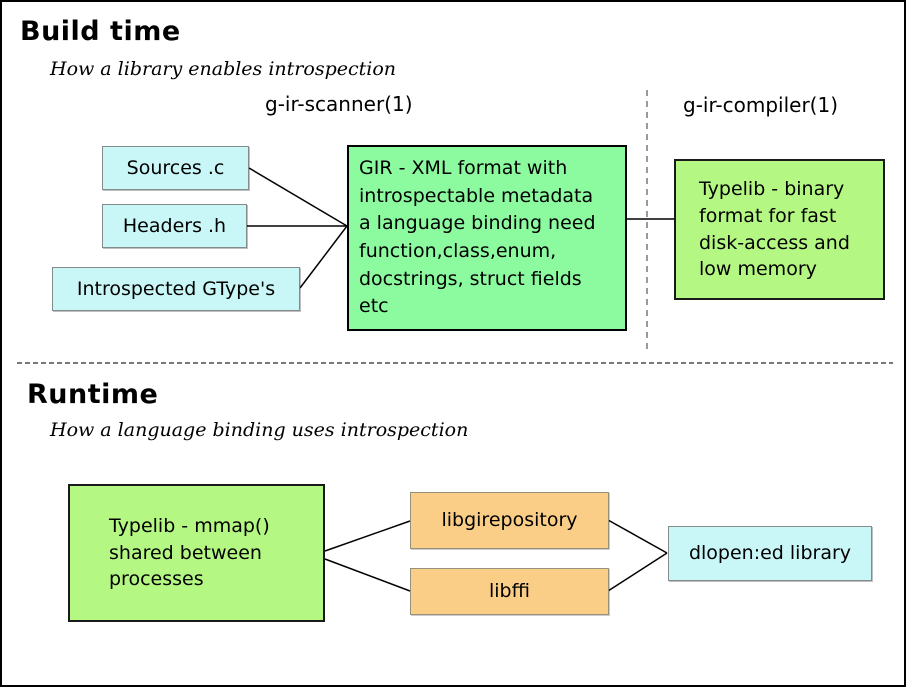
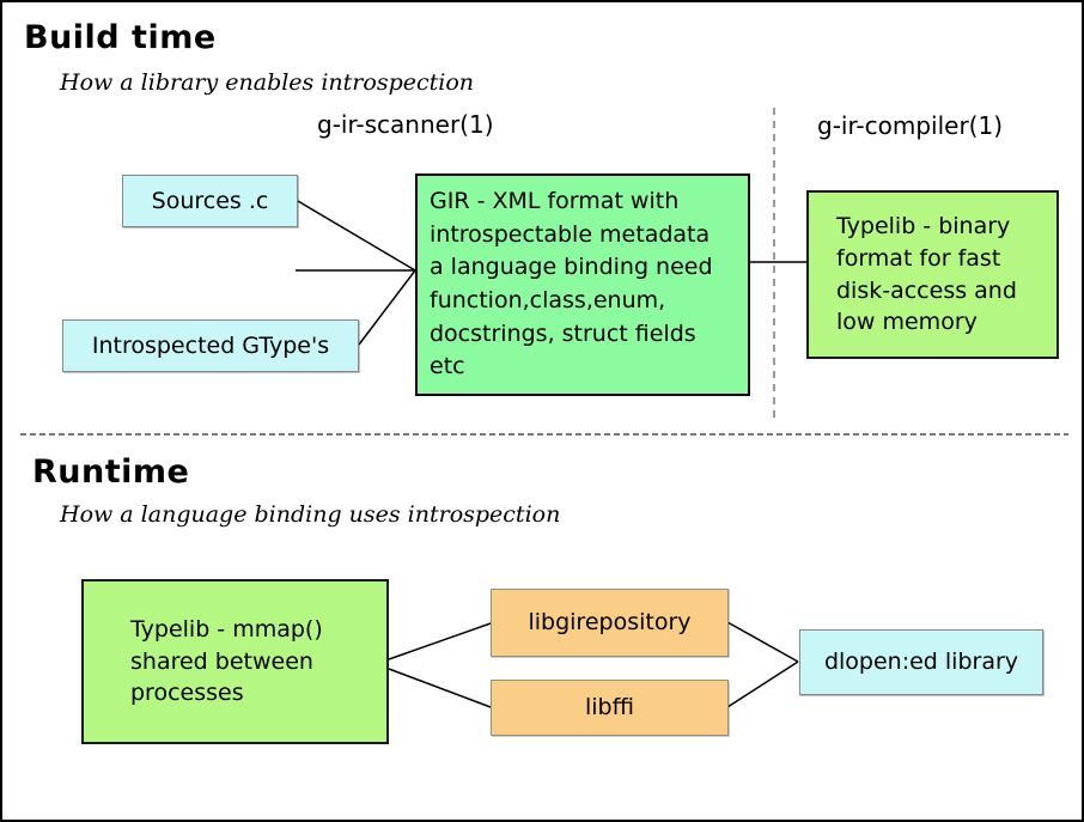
  Build time
  How a library enables introspection
  g-ir-scanner(1)
  g-ir-compiler(1)
  Sources .c
- Headers .h
  Introspected GType's
  GIR - XML format with
  introspectable metadata
  a language binding need
  function,class,enum,
  docstrings, struct fields
  etc
  Typelib - binary
  format for fast
  disk-access and
  low memory
  Runtime
  How a language binding uses introspection
  Typelib - mmap()
  shared between
  processes
  libgirepository
  libffi
  dlopen:ed library
